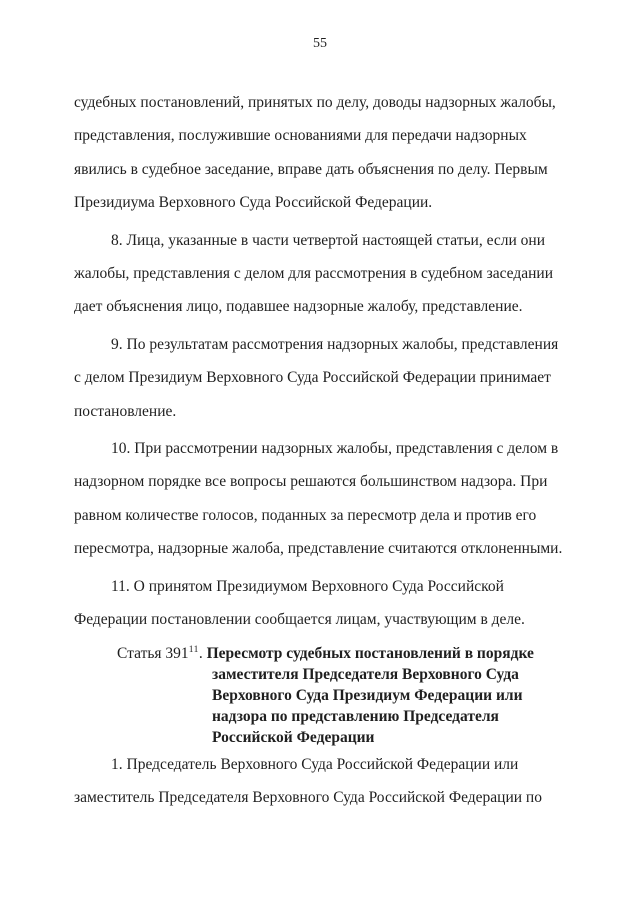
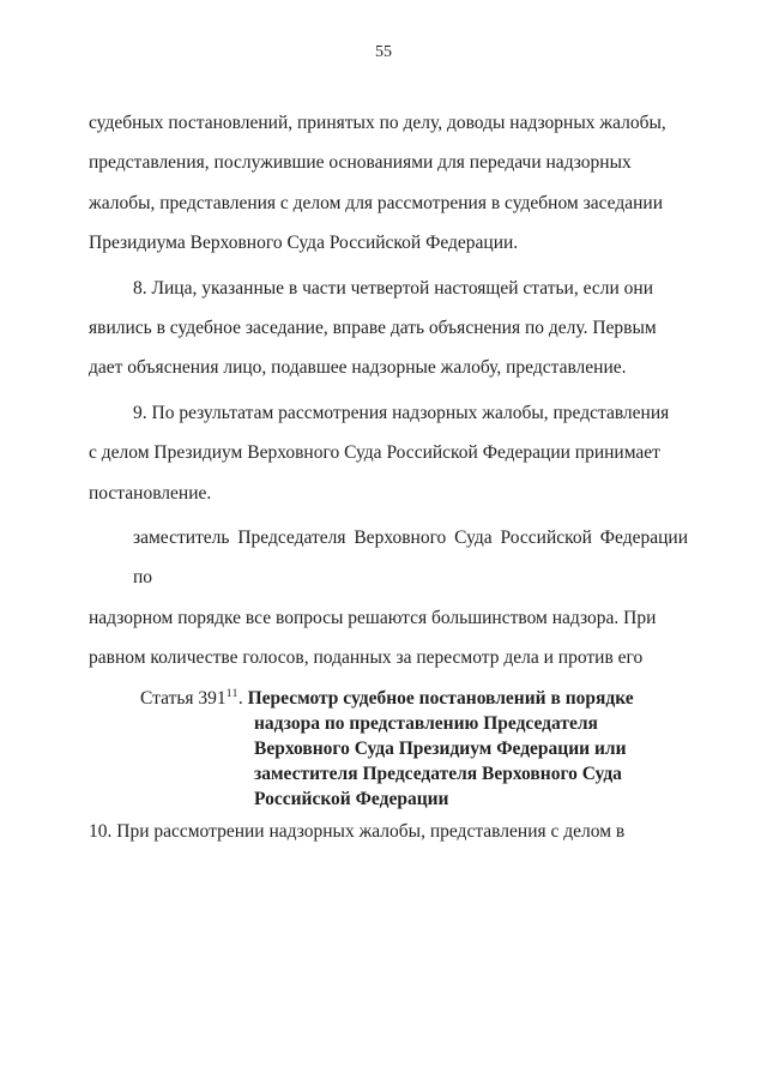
  55
  судебных постановлений, принятых по делу, доводы надзорных жалобы,
  представления, послужившие основаниями для передачи надзорных
- явились в судебное заседание, вправе дать объяснения по делу. Первым
+ жалобы, представления с делом для рассмотрения в судебном заседании
  Президиума Верховного Суда Российской Федерации.
  8. Лица, указанные в части четвертой настоящей статьи, если они
- жалобы, представления с делом для рассмотрения в судебном заседании
+ явились в судебное заседание, вправе дать объяснения по делу. Первым
  дает объяснения лицо, подавшее надзорные жалобу, представление.
  9. По результатам рассмотрения надзорных жалобы, представления
  с делом Президиум Верховного Суда Российской Федерации принимает
  постановление.
- 10. При рассмотрении надзорных жалобы, представления с делом в
+ заместитель Председателя Верховного Суда Российской Федерации по
  надзорном порядке все вопросы решаются большинством надзора. При
  равном количестве голосов, поданных за пересмотр дела и против его
- пересмотра, надзорные жалоба, представление считаются отклоненными.
- 11. О принятом Президиумом Верховного Суда Российской
- Федерации постановлении сообщается лицам, участвующим в деле.
- Статья 39111. Пересмотр судебных постановлений в порядке
+ Статья 39111. Пересмотр судебное постановлений в порядке
- заместителя Председателя Верховного Суда
+ надзора по представлению Председателя
  Верховного Суда Президиум Федерации или
- надзора по представлению Председателя
+ заместителя Председателя Верховного Суда
  Российской Федерации
- 1. Председатель Верховного Суда Российской Федерации или
- заместитель Председателя Верховного Суда Российской Федерации по
+ 10. При рассмотрении надзорных жалобы, представления с делом в
